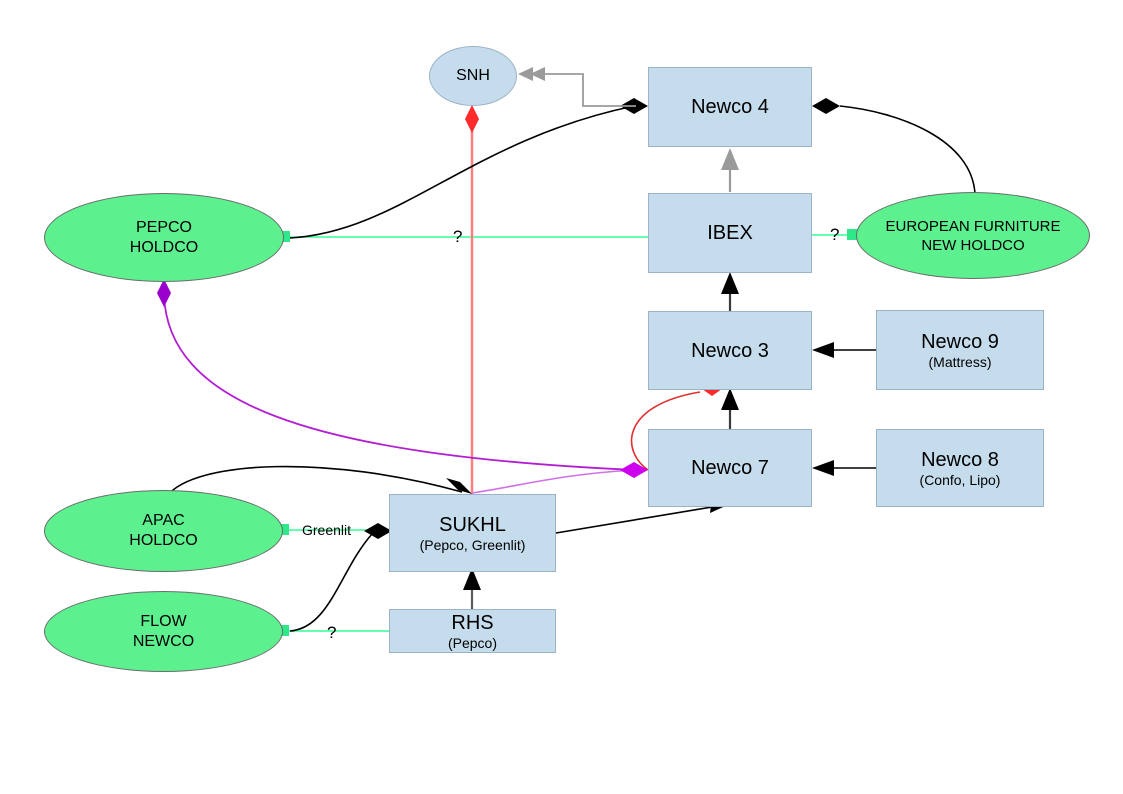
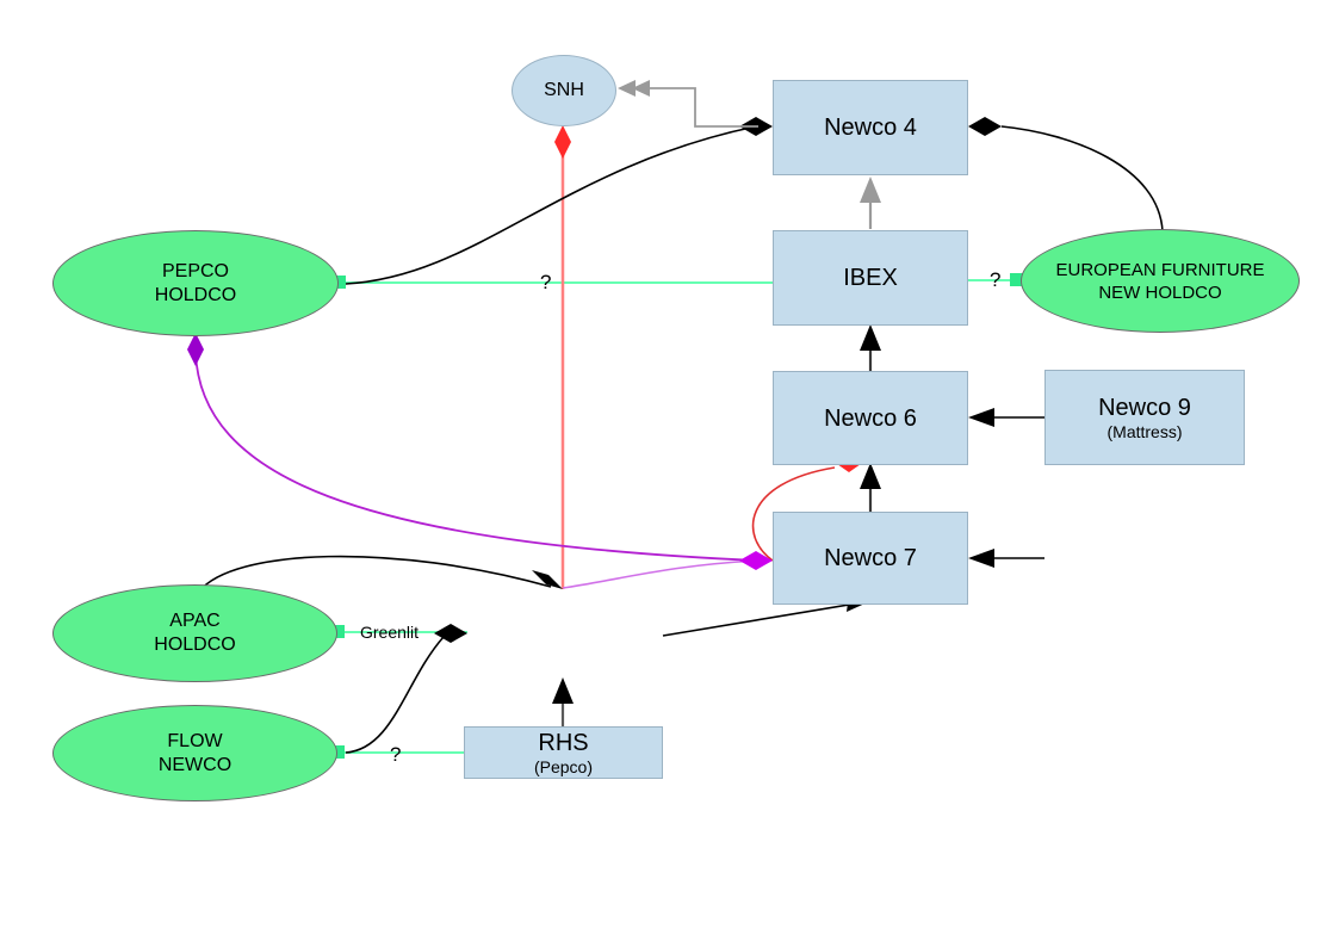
  SNH
  Newco 4
  IBEX
- Newco 3
+ Newco 6
  Newco 7
  Newco 9
  (Mattress)
- Newco 8
- (Confo, Lipo)
- SUKHL
- (Pepco, Greenlit)
  RHS
  (Pepco)
  PEPCO
  HOLDCO
  EUROPEAN FURNITURE
  NEW HOLDCO
  APAC
  HOLDCO
  FLOW
  NEWCO
  ?
  ?
  Greenlit
  ?
